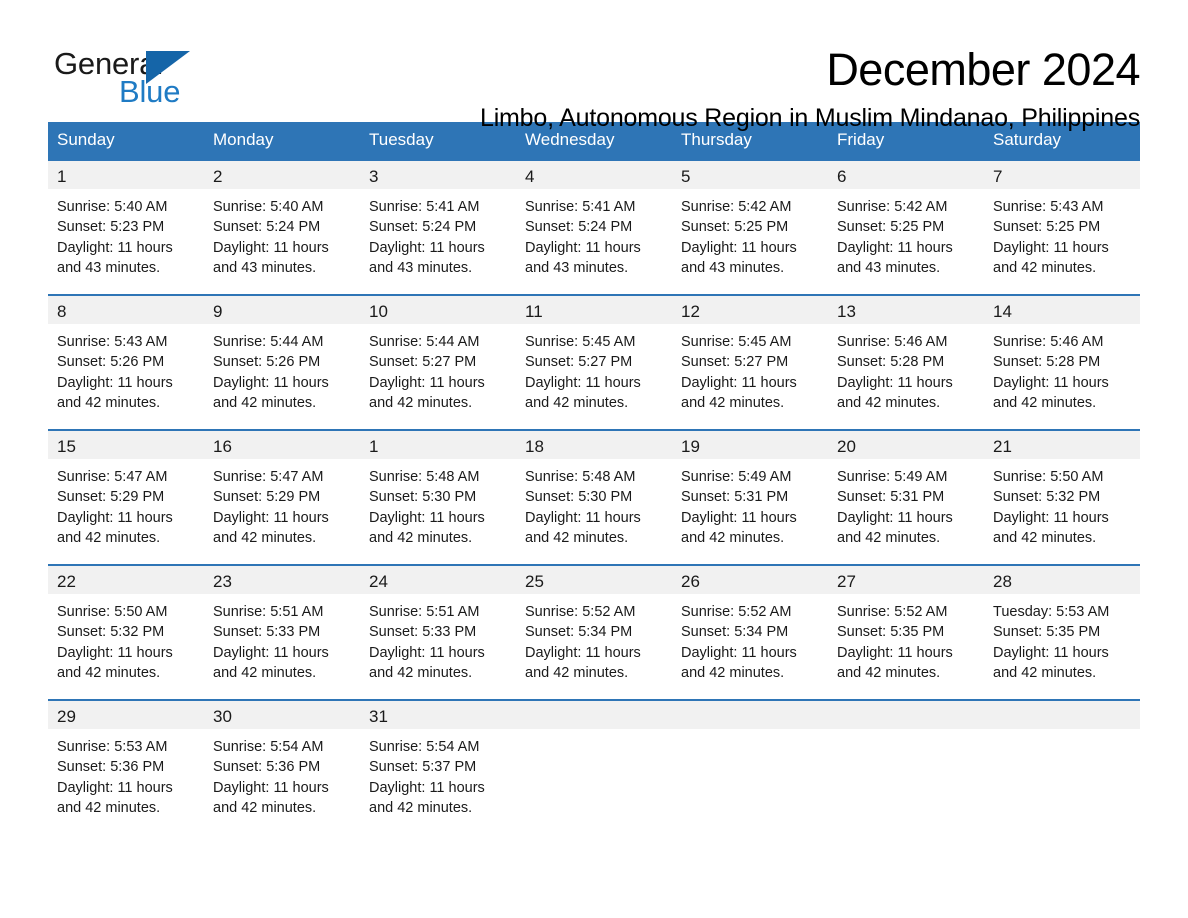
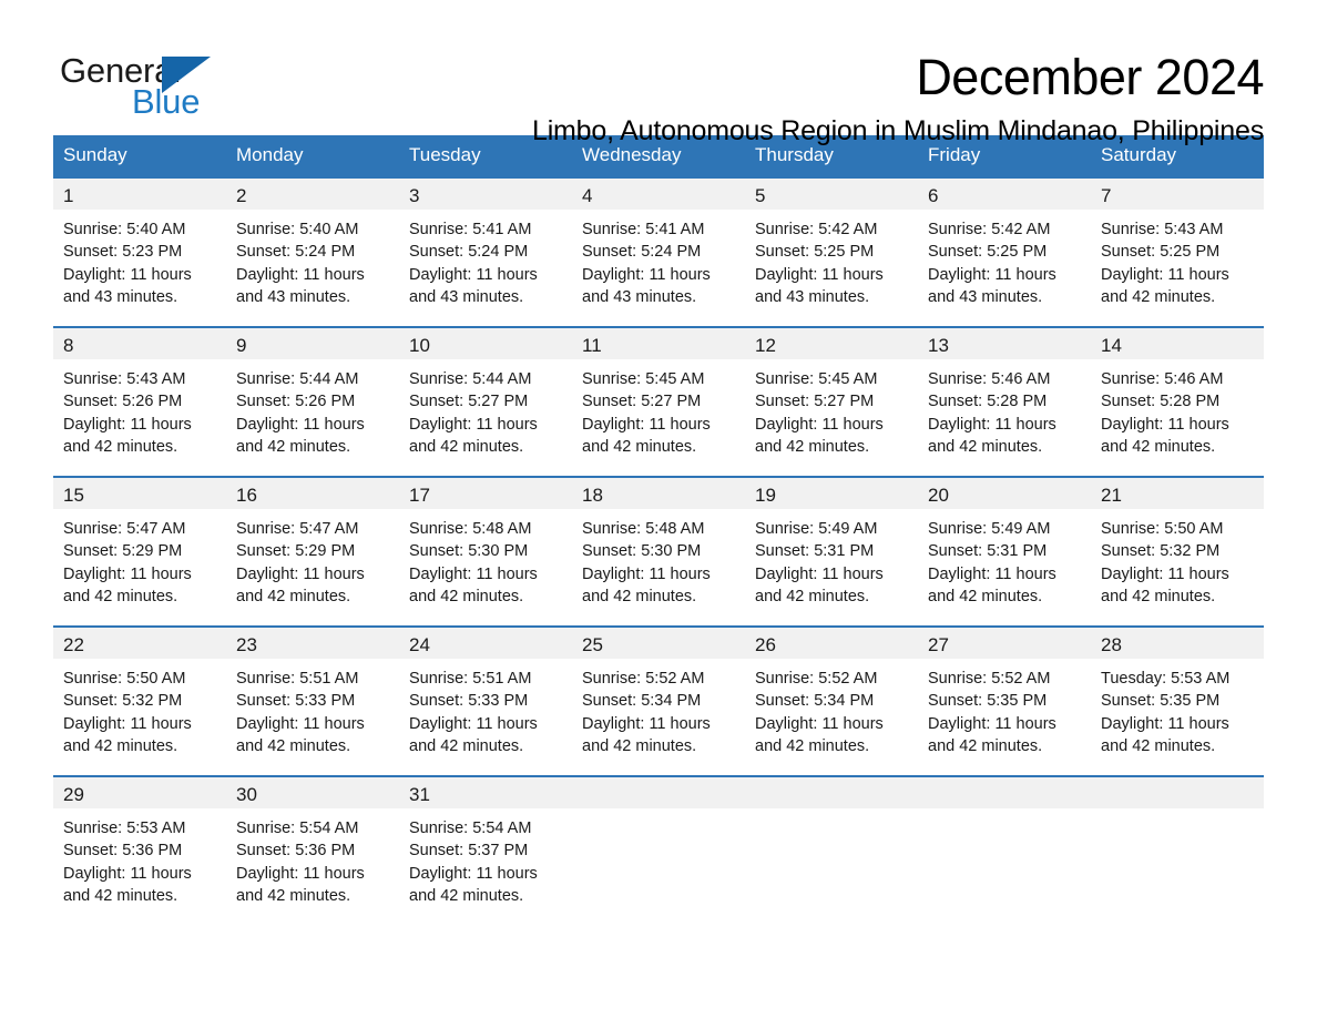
  General
  Blue
  December 2024
  Limbo, Autonomous Region in Muslim Mindanao, Philippines
  Sunday	Monday	Tuesday	Wednesday	Thursday	Friday	Saturday
  1Sunrise: 5:40 AM Sunset: 5:23 PM Daylight: 11 hours and 43 minutes.	2Sunrise: 5:40 AM Sunset: 5:24 PM Daylight: 11 hours and 43 minutes.	3Sunrise: 5:41 AM Sunset: 5:24 PM Daylight: 11 hours and 43 minutes.	4Sunrise: 5:41 AM Sunset: 5:24 PM Daylight: 11 hours and 43 minutes.	5Sunrise: 5:42 AM Sunset: 5:25 PM Daylight: 11 hours and 43 minutes.	6Sunrise: 5:42 AM Sunset: 5:25 PM Daylight: 11 hours and 43 minutes.	7Sunrise: 5:43 AM Sunset: 5:25 PM Daylight: 11 hours and 42 minutes.
  8Sunrise: 5:43 AM Sunset: 5:26 PM Daylight: 11 hours and 42 minutes.	9Sunrise: 5:44 AM Sunset: 5:26 PM Daylight: 11 hours and 42 minutes.	10Sunrise: 5:44 AM Sunset: 5:27 PM Daylight: 11 hours and 42 minutes.	11Sunrise: 5:45 AM Sunset: 5:27 PM Daylight: 11 hours and 42 minutes.	12Sunrise: 5:45 AM Sunset: 5:27 PM Daylight: 11 hours and 42 minutes.	13Sunrise: 5:46 AM Sunset: 5:28 PM Daylight: 11 hours and 42 minutes.	14Sunrise: 5:46 AM Sunset: 5:28 PM Daylight: 11 hours and 42 minutes.
- 15Sunrise: 5:47 AM Sunset: 5:29 PM Daylight: 11 hours and 42 minutes.	16Sunrise: 5:47 AM Sunset: 5:29 PM Daylight: 11 hours and 42 minutes.	1Sunrise: 5:48 AM Sunset: 5:30 PM Daylight: 11 hours and 42 minutes.	18Sunrise: 5:48 AM Sunset: 5:30 PM Daylight: 11 hours and 42 minutes.	19Sunrise: 5:49 AM Sunset: 5:31 PM Daylight: 11 hours and 42 minutes.	20Sunrise: 5:49 AM Sunset: 5:31 PM Daylight: 11 hours and 42 minutes.	21Sunrise: 5:50 AM Sunset: 5:32 PM Daylight: 11 hours and 42 minutes.
+ 15Sunrise: 5:47 AM Sunset: 5:29 PM Daylight: 11 hours and 42 minutes.	16Sunrise: 5:47 AM Sunset: 5:29 PM Daylight: 11 hours and 42 minutes.	17Sunrise: 5:48 AM Sunset: 5:30 PM Daylight: 11 hours and 42 minutes.	18Sunrise: 5:48 AM Sunset: 5:30 PM Daylight: 11 hours and 42 minutes.	19Sunrise: 5:49 AM Sunset: 5:31 PM Daylight: 11 hours and 42 minutes.	20Sunrise: 5:49 AM Sunset: 5:31 PM Daylight: 11 hours and 42 minutes.	21Sunrise: 5:50 AM Sunset: 5:32 PM Daylight: 11 hours and 42 minutes.
  22Sunrise: 5:50 AM Sunset: 5:32 PM Daylight: 11 hours and 42 minutes.	23Sunrise: 5:51 AM Sunset: 5:33 PM Daylight: 11 hours and 42 minutes.	24Sunrise: 5:51 AM Sunset: 5:33 PM Daylight: 11 hours and 42 minutes.	25Sunrise: 5:52 AM Sunset: 5:34 PM Daylight: 11 hours and 42 minutes.	26Sunrise: 5:52 AM Sunset: 5:34 PM Daylight: 11 hours and 42 minutes.	27Sunrise: 5:52 AM Sunset: 5:35 PM Daylight: 11 hours and 42 minutes.	28Tuesday: 5:53 AM Sunset: 5:35 PM Daylight: 11 hours and 42 minutes.
  29Sunrise: 5:53 AM Sunset: 5:36 PM Daylight: 11 hours and 42 minutes.	30Sunrise: 5:54 AM Sunset: 5:36 PM Daylight: 11 hours and 42 minutes.	31Sunrise: 5:54 AM Sunset: 5:37 PM Daylight: 11 hours and 42 minutes.
